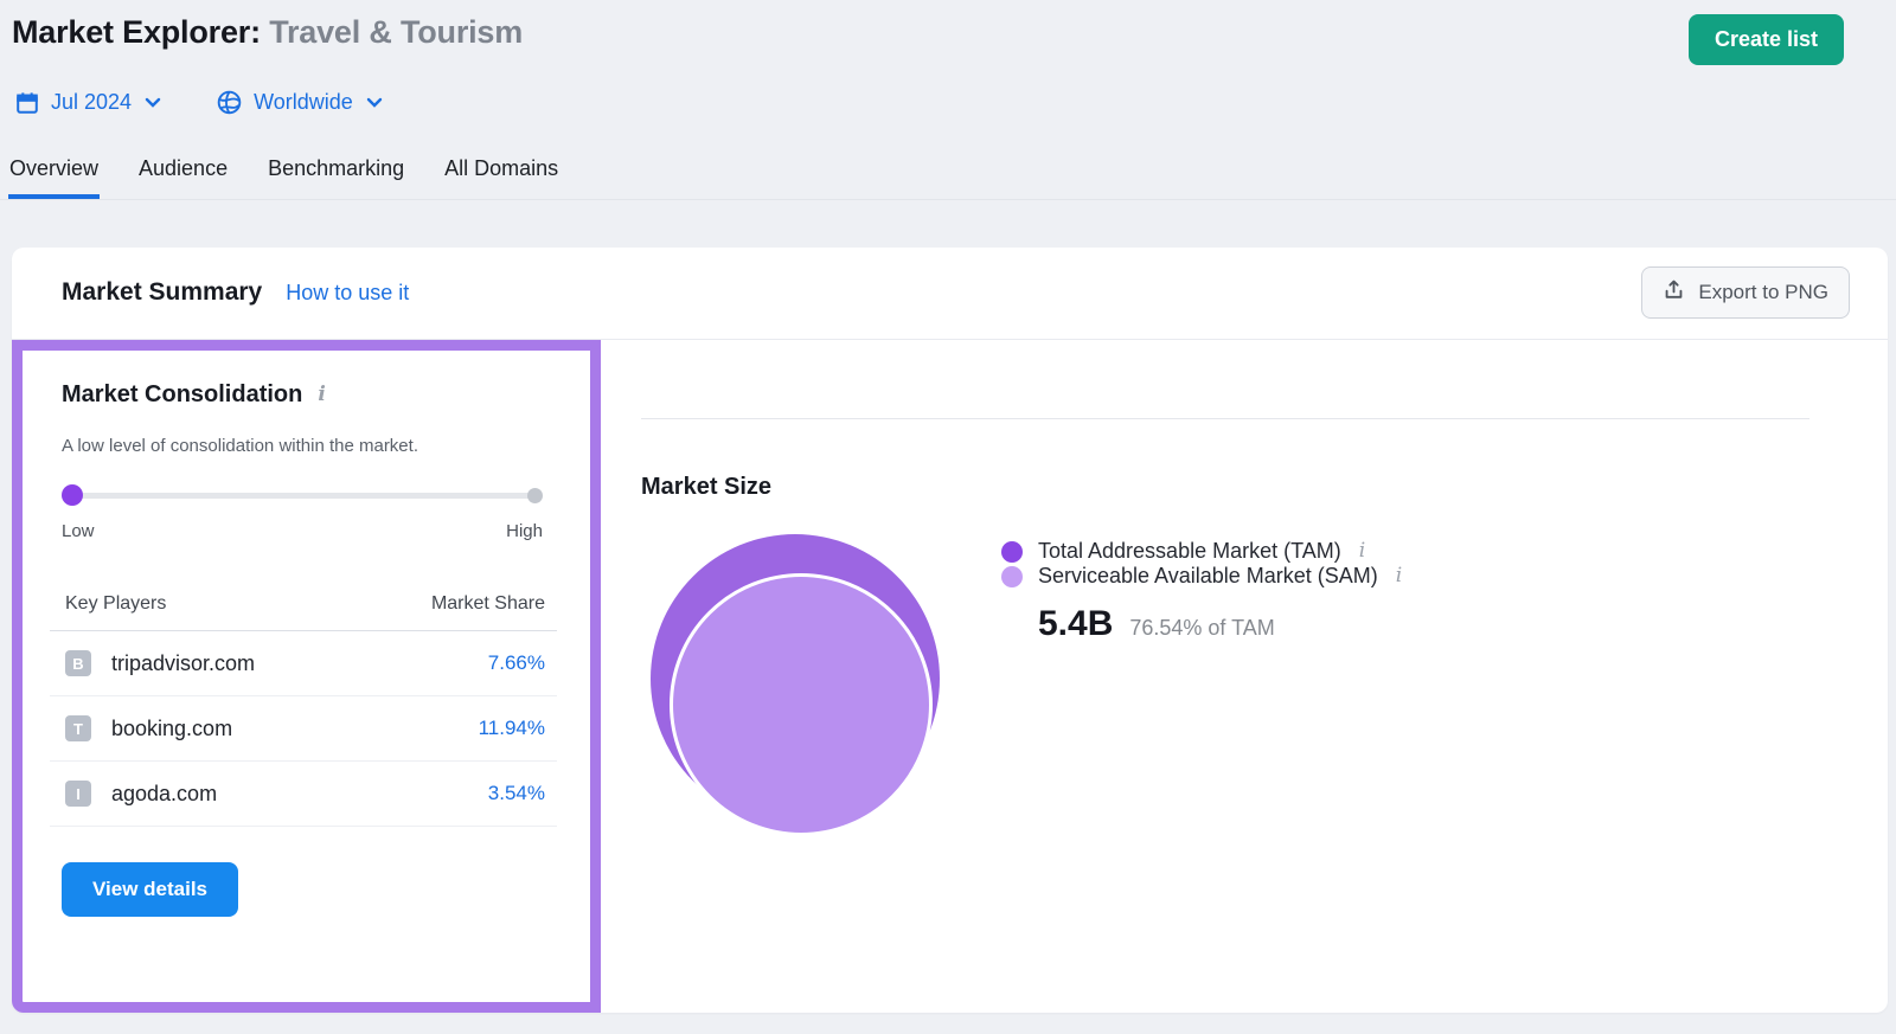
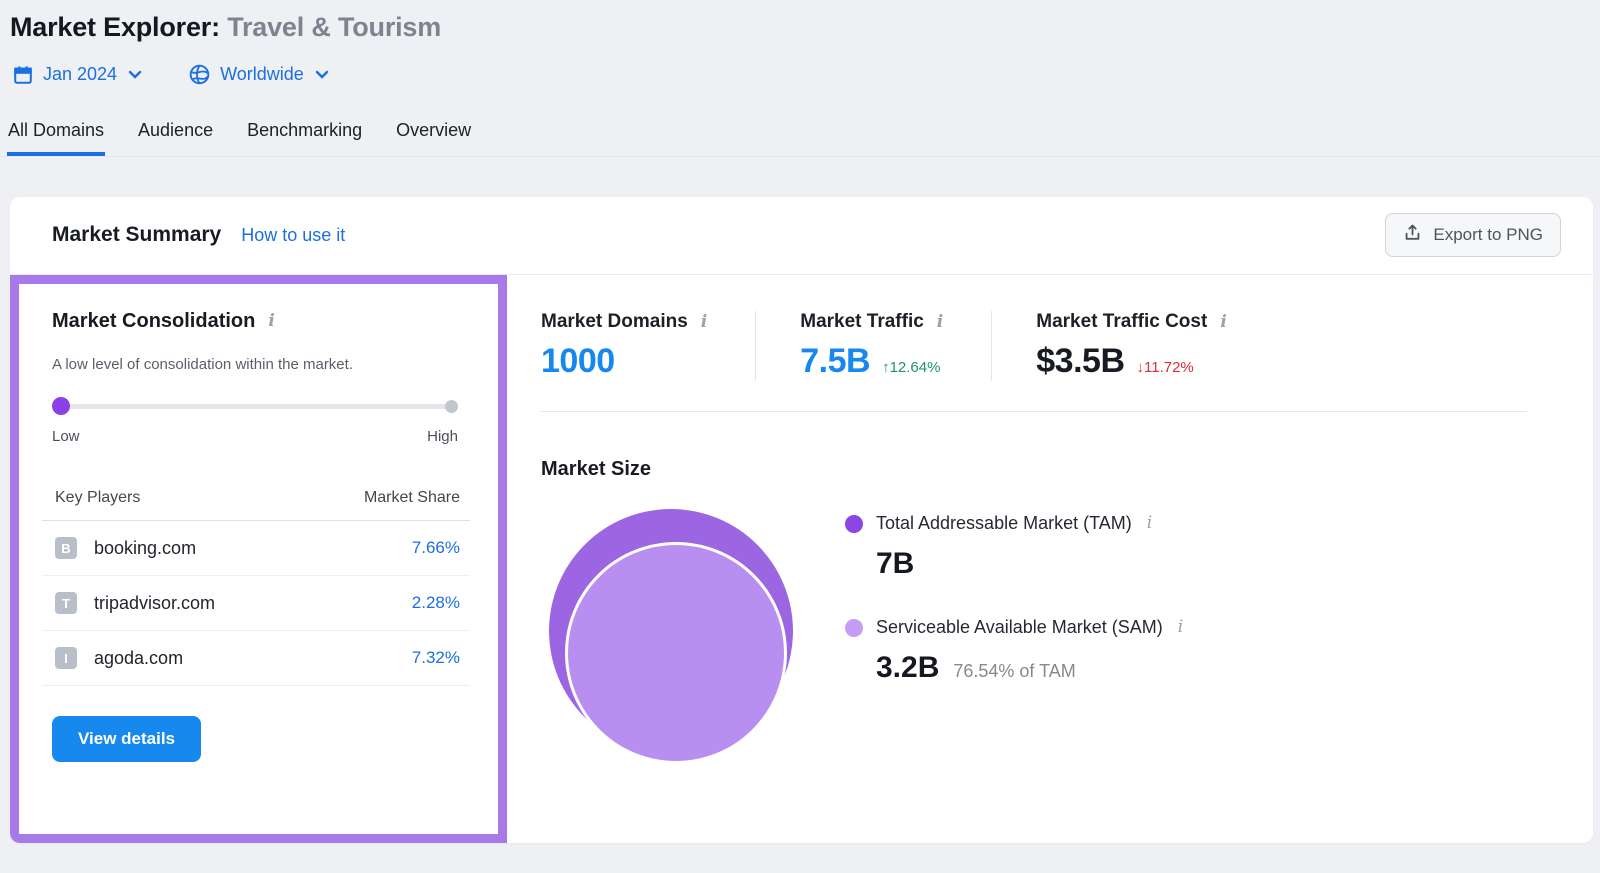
  Market Explorer: Travel & Tourism
- Create list
- Jul 2024
+ Jan 2024
  Worldwide
- Overview
+ All Domains
  Audience
  Benchmarking
- All Domains
+ Overview
  Market Summary
  How to use it
  Export to PNG
  Market Consolidation
  A low level of consolidation within the market.
  Low
  High
  Key Players
  Market Share
  B
- tripadvisor.com
+ booking.com
  7.66%
  T
- booking.com
+ tripadvisor.com
- 11.94%
+ 2.28%
  I
  agoda.com
- 3.54%
+ 7.32%
  View details
+ Market Domains
+ 1000
+ Market Traffic
+ 7.5B
+ ↑12.64%
+ Market Traffic Cost
+ $3.5B
+ ↓11.72%
  Market Size
  Total Addressable Market (TAM)
+ 7B
  Serviceable Available Market (SAM)
- 5.4B
+ 3.2B
  76.54% of TAM
